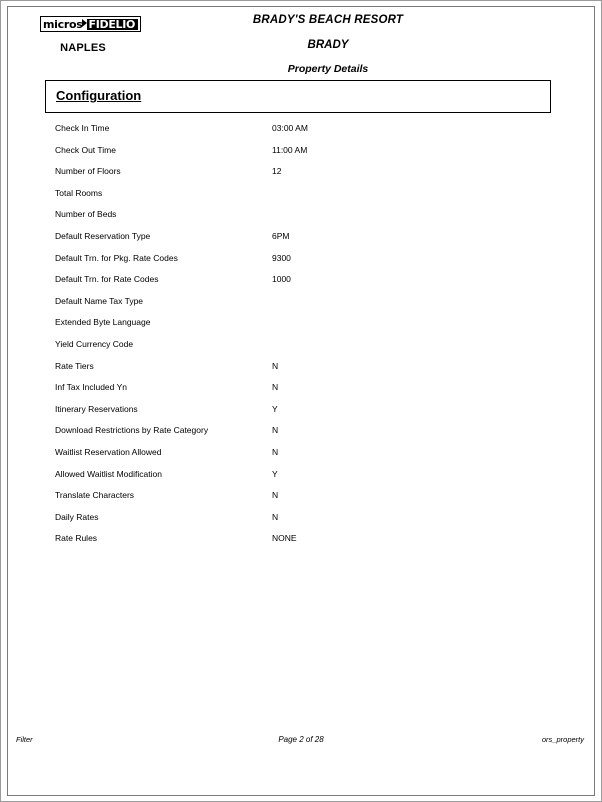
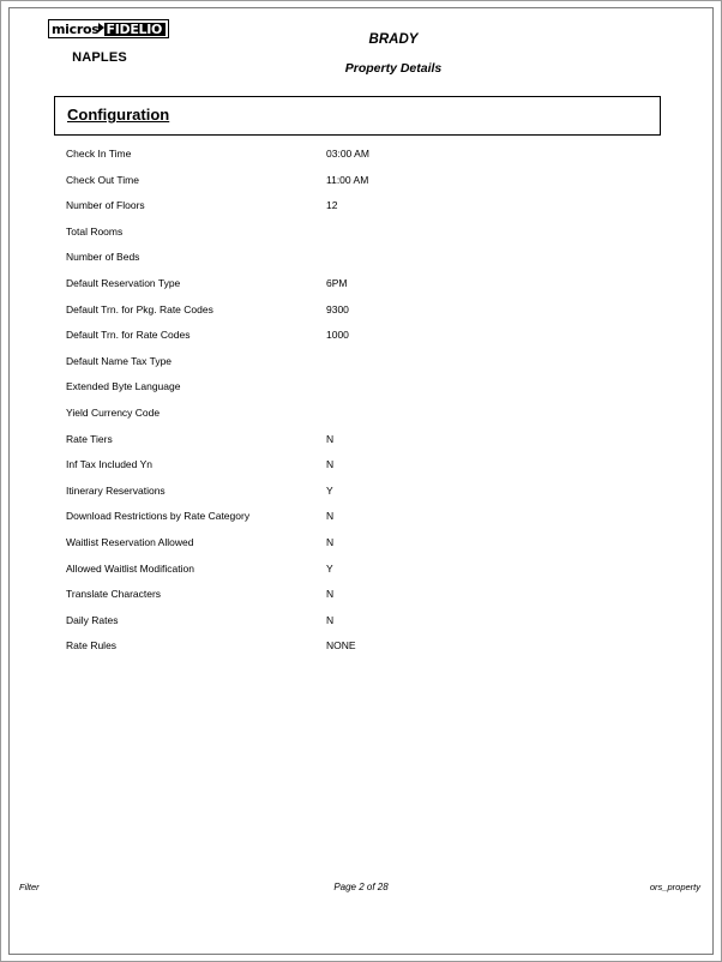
  micros FIDELIO
  NAPLES
- BRADY'S BEACH RESORT
  BRADY
  Property Details
  Configuration
  Check In Time
  03:00 AM
  Check Out Time
  11:00 AM
  Number of Floors
  12
  Total Rooms
  Number of Beds
  Default Reservation Type
  6PM
  Default Trn. for Pkg. Rate Codes
  9300
  Default Trn. for Rate Codes
  1000
  Default Name Tax Type
  Extended Byte Language
  Yield Currency Code
  Rate Tiers
  N
  Inf Tax Included Yn
  N
  Itinerary Reservations
  Y
  Download Restrictions by Rate Category
  N
  Waitlist Reservation Allowed
  N
  Allowed Waitlist Modification
  Y
  Translate Characters
  N
  Daily Rates
  N
  Rate Rules
  NONE
  Filter
  Page 2 of 28
  ors_property
